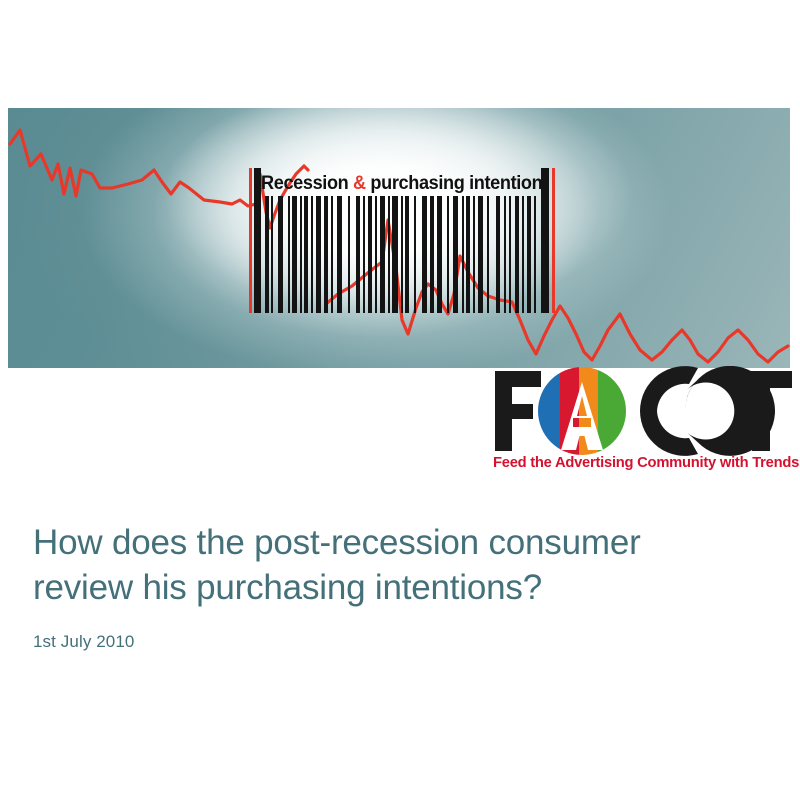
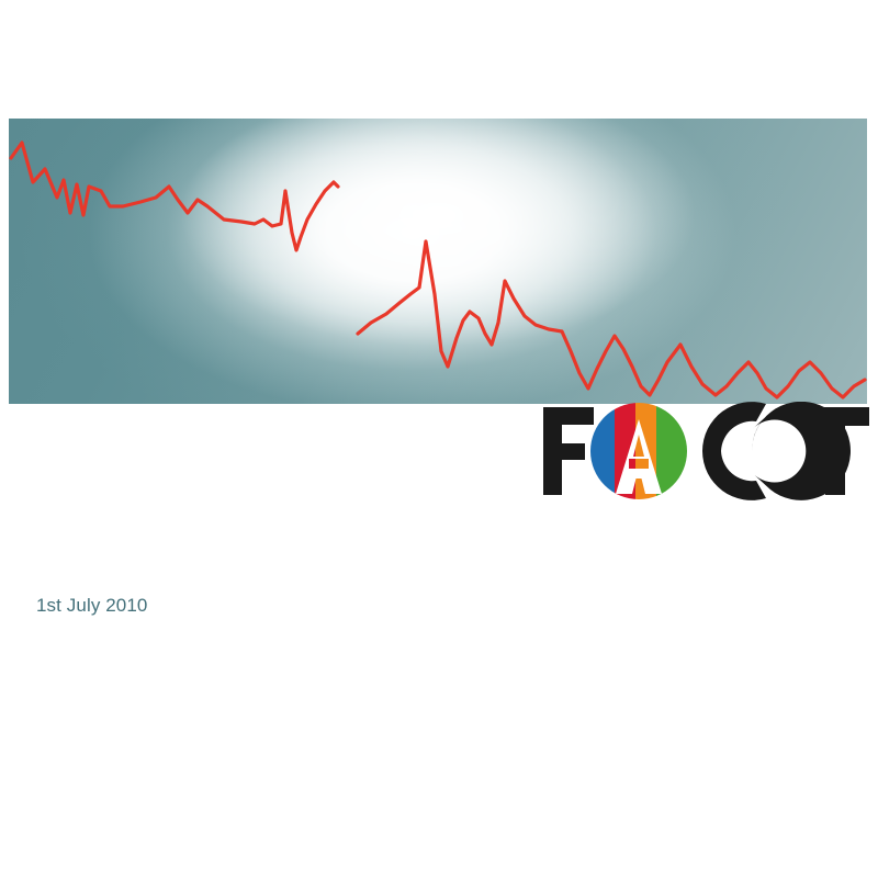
- Recession & purchasing intention
- Feed the Advertising Community with Trends
- How does the post-recession consumer
- review his purchasing intentions?
  1st July 2010
